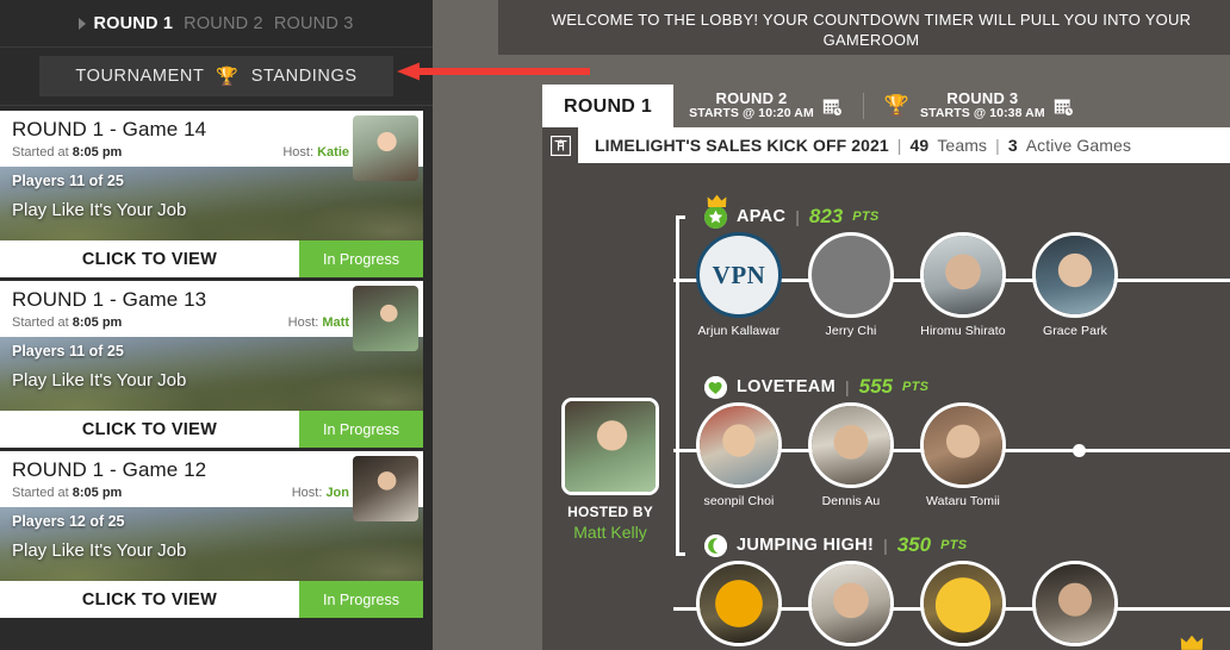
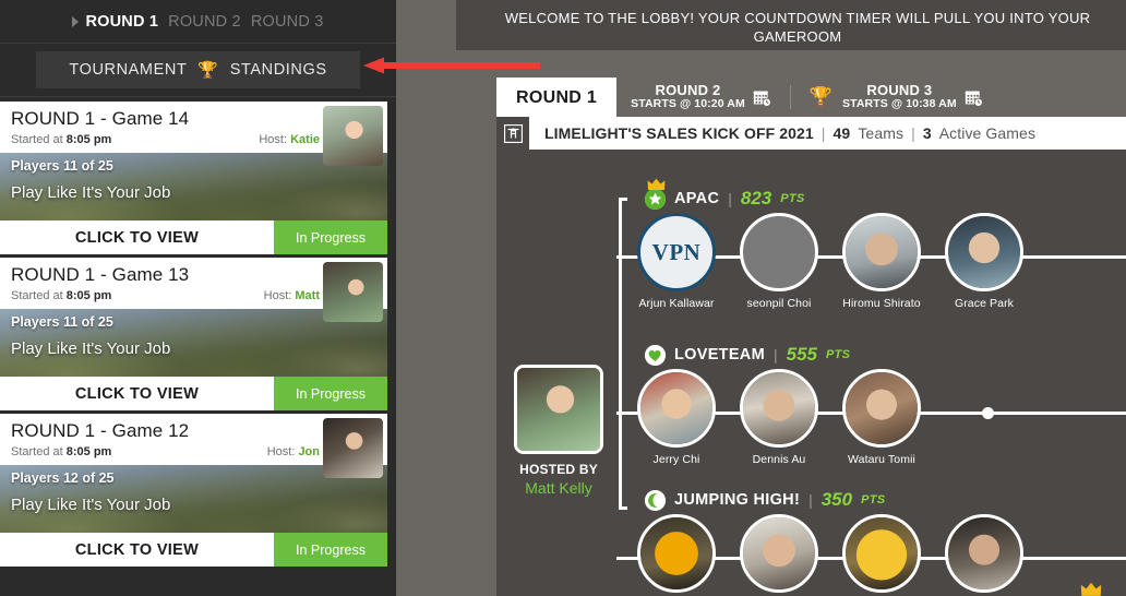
  ROUND 1
  ROUND 2
  ROUND 3
  TOURNAMENT
  🏆
  STANDINGS
  ROUND 1 - Game 14
  Started at 8:05 pm
  Host: Katie
  Players 11 of 25
  Play Like It's Your Job
  CLICK TO VIEW
  In Progress
  ROUND 1 - Game 13
  Started at 8:05 pm
  Host: Matt
  Players 11 of 25
  Play Like It's Your Job
  CLICK TO VIEW
  In Progress
  ROUND 1 - Game 12
  Started at 8:05 pm
  Host: Jon
  Players 12 of 25
  Play Like It's Your Job
  CLICK TO VIEW
  In Progress
  WELCOME TO THE LOBBY! YOUR COUNTDOWN TIMER WILL PULL YOU INTO YOUR GAMEROOM
  ROUND 1
  ROUND 2
  STARTS @ 10:20 AM
  🏆
  ROUND 3
  STARTS @ 10:38 AM
  LIMELIGHT'S SALES KICK OFF 2021
  |
  49
  Teams
  |
  3
  Active Games
  HOSTED BY
  Matt Kelly
  APAC
  |
  823
  PTS
  VPN
  Arjun Kallawar
- Jerry Chi
+ seonpil Choi
  Hiromu Shirato
  Grace Park
  LOVETEAM
  |
  555
  PTS
- seonpil Choi
+ Jerry Chi
  Dennis Au
  Wataru Tomii
  JUMPING HIGH!
  |
  350
  PTS
